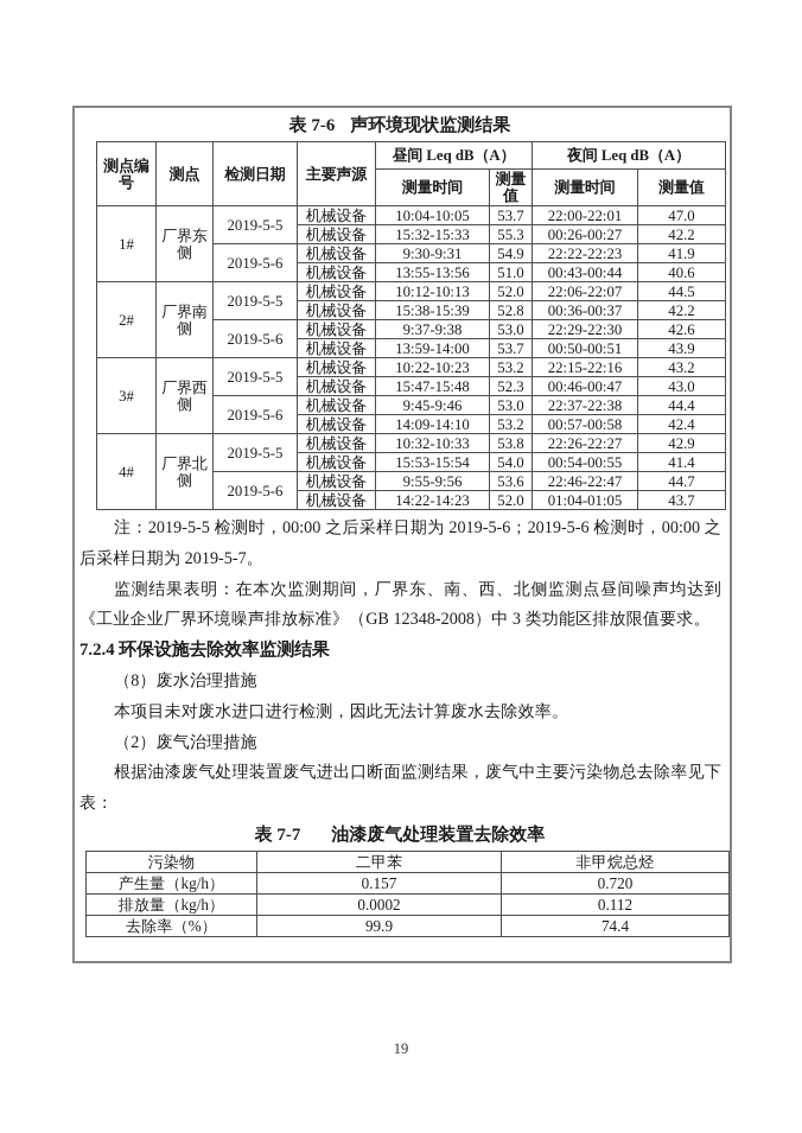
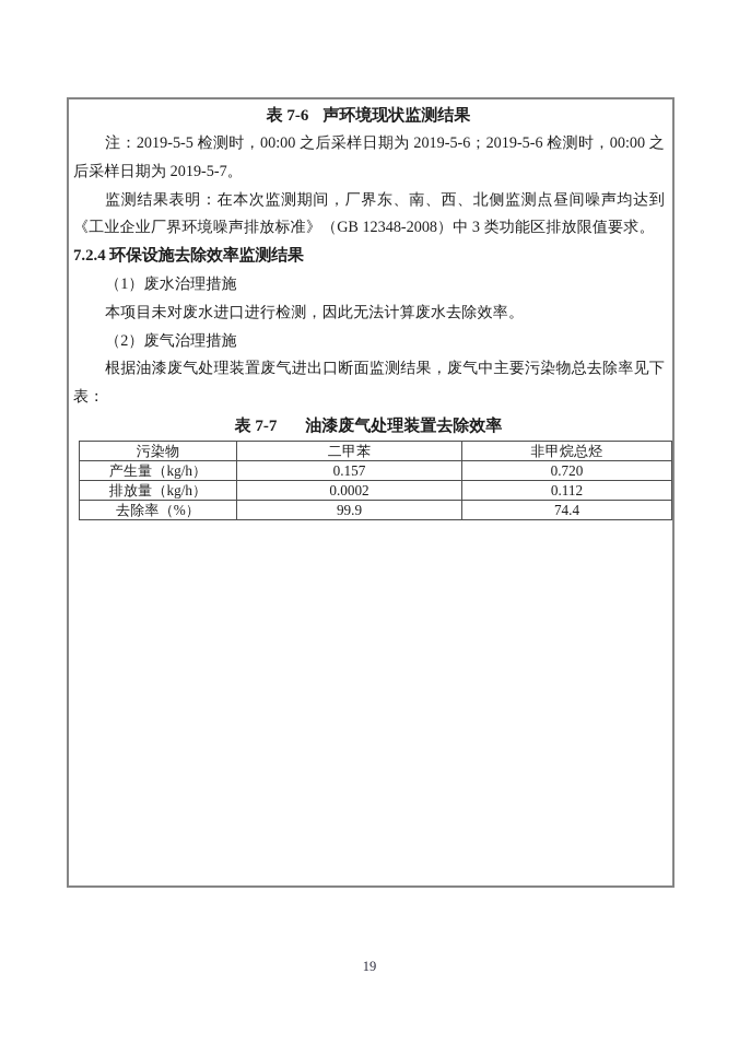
  表 7-6 声环境现状监测结果
- 测点编号	测点	检测日期	主要声源	昼间 Leq dB（A）	夜间 Leq dB（A）
- 测量时间	测量值	测量时间	测量值
- 1#	厂界东侧	2019-5-5	机械设备	10:04-10:05	53.7	22:00-22:01	47.0
- 机械设备	15:32-15:33	55.3	00:26-00:27	42.2
- 2019-5-6	机械设备	9:30-9:31	54.9	22:22-22:23	41.9
- 机械设备	13:55-13:56	51.0	00:43-00:44	40.6
- 2#	厂界南侧	2019-5-5	机械设备	10:12-10:13	52.0	22:06-22:07	44.5
- 机械设备	15:38-15:39	52.8	00:36-00:37	42.2
- 2019-5-6	机械设备	9:37-9:38	53.0	22:29-22:30	42.6
- 机械设备	13:59-14:00	53.7	00:50-00:51	43.9
- 3#	厂界西侧	2019-5-5	机械设备	10:22-10:23	53.2	22:15-22:16	43.2
- 机械设备	15:47-15:48	52.3	00:46-00:47	43.0
- 2019-5-6	机械设备	9:45-9:46	53.0	22:37-22:38	44.4
- 机械设备	14:09-14:10	53.2	00:57-00:58	42.4
- 4#	厂界北侧	2019-5-5	机械设备	10:32-10:33	53.8	22:26-22:27	42.9
- 机械设备	15:53-15:54	54.0	00:54-00:55	41.4
- 2019-5-6	机械设备	9:55-9:56	53.6	22:46-22:47	44.7
- 机械设备	14:22-14:23	52.0	01:04-01:05	43.7
  注：2019-5-5 检测时，00:00 之后采样日期为 2019-5-6；2019-5-6 检测时，00:00 之后采样日期为 2019-5-7。
  监测结果表明：在本次监测期间，厂界东、南、西、北侧监测点昼间噪声均达到《工业企业厂界环境噪声排放标准》（GB 12348-2008）中 3 类功能区排放限值要求。
  7.2.4 环保设施去除效率监测结果
- （8）废水治理措施
+ （1）废水治理措施
  本项目未对废水进口进行检测，因此无法计算废水去除效率。
  （2）废气治理措施
  根据油漆废气处理装置废气进出口断面监测结果，废气中主要污染物总去除率见下表：
  表 7-7 油漆废气处理装置去除效率
  污染物	二甲苯	非甲烷总烃
  产生量（kg/h）	0.157	0.720
  排放量（kg/h）	0.0002	0.112
  去除率（%）	99.9	74.4
  19
